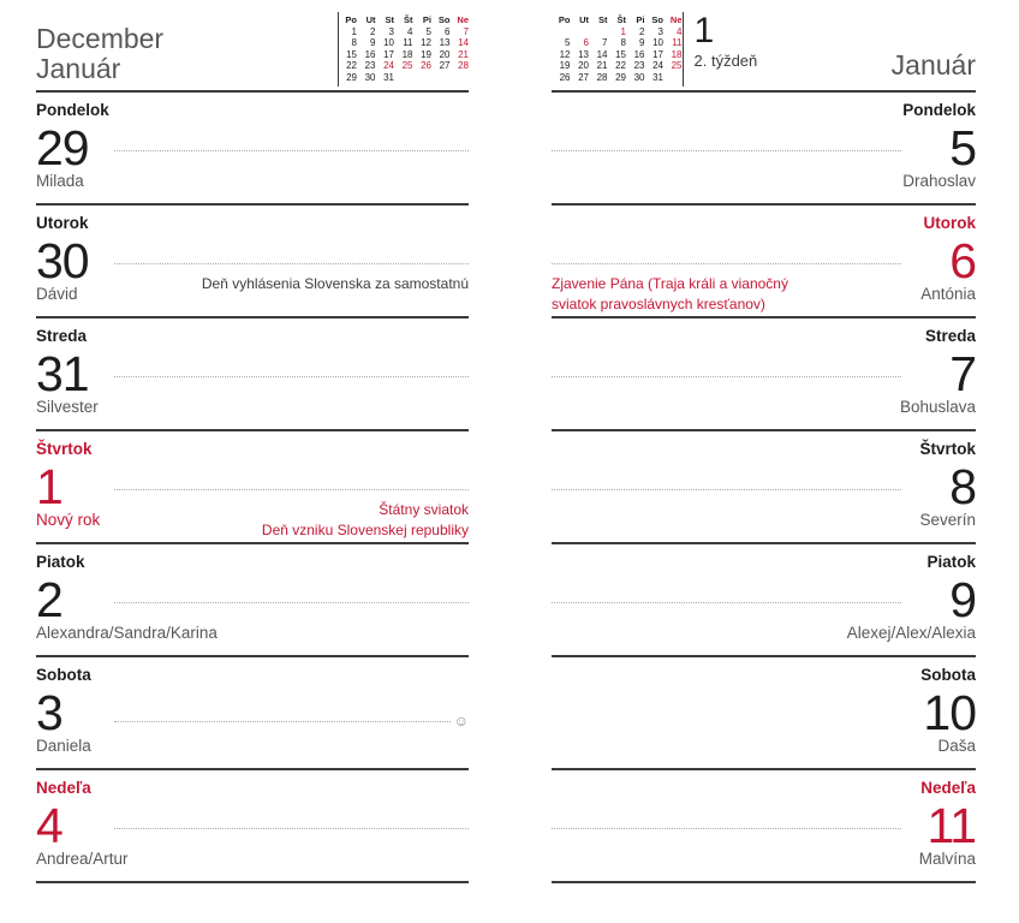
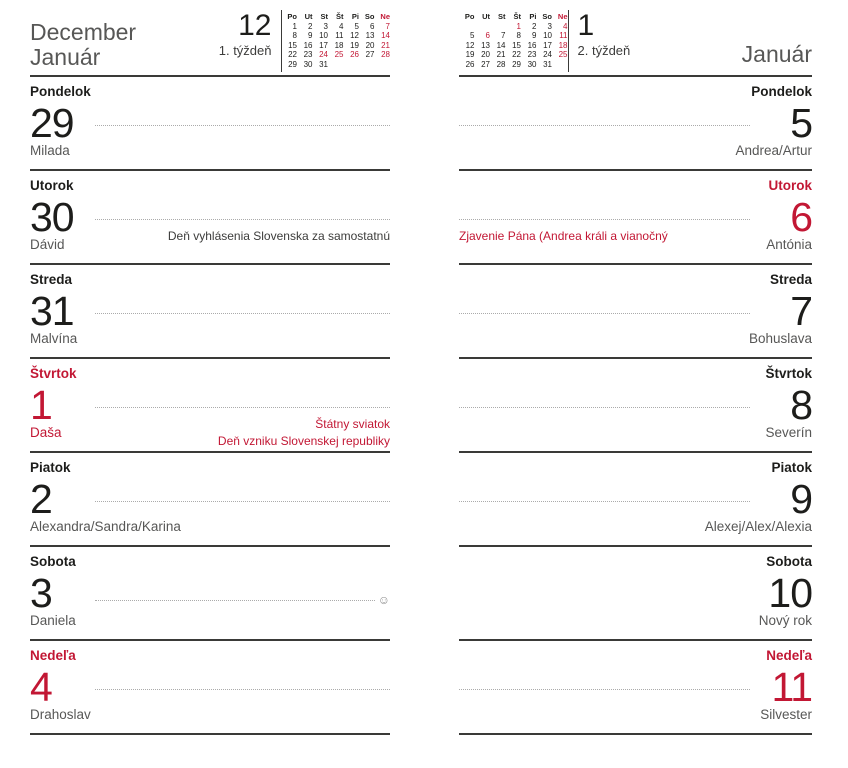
  December
  Január
+ 12
+ 1. týždeň
  Po	Ut	St	Št	Pi	So	Ne
  1	2	3	4	5	6	7
  8	9	10	11	12	13	14
  15	16	17	18	19	20	21
  22	23	24	25	26	27	28
  29	30	31
  Pondelok
  29
  Milada
  Utorok
  30
  Deň vyhlásenia Slovenska za samostatnú
  Dávid
  Streda
  31
- Silvester
+ Malvína
  Štvrtok
  1
  Štátny sviatok
  Deň vzniku Slovenskej republiky
- Nový rok
+ Daša
  Piatok
  2
  Alexandra/Sandra/Karina
  Sobota
  3
  ☺
  Daniela
  Nedeľa
  4
- Andrea/Artur
+ Drahoslav
  Január
  1
  2. týždeň
  Po	Ut	St	Št	Pi	So	Ne
  			1	2	3	4
  5	6	7	8	9	10	11
  12	13	14	15	16	17	18
  19	20	21	22	23	24	25
  26	27	28	29	30	31
  Pondelok
  5
- Drahoslav
+ Andrea/Artur
  Utorok
  6
- Zjavenie Pána (Traja králi a vianočný
+ Zjavenie Pána (Andrea králi a vianočný
- sviatok pravoslávnych kresťanov)
  Antónia
  Streda
  7
  Bohuslava
  Štvrtok
  8
  Severín
  Piatok
  9
  Alexej/Alex/Alexia
  Sobota
  10
- Daša
+ Nový rok
  Nedeľa
  11
- Malvína
+ Silvester
